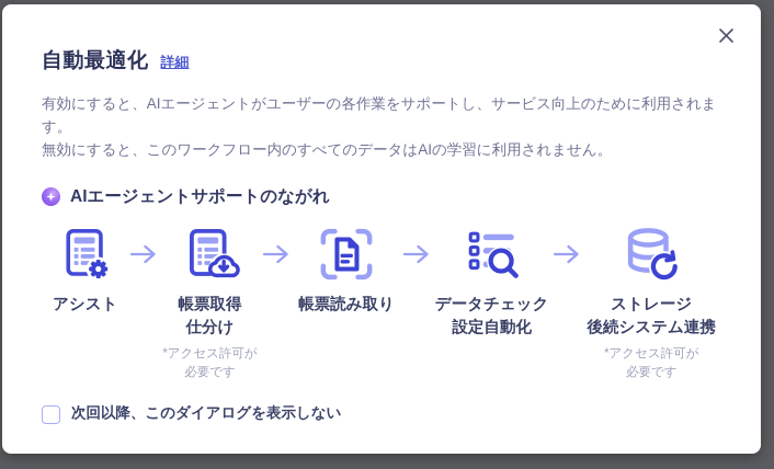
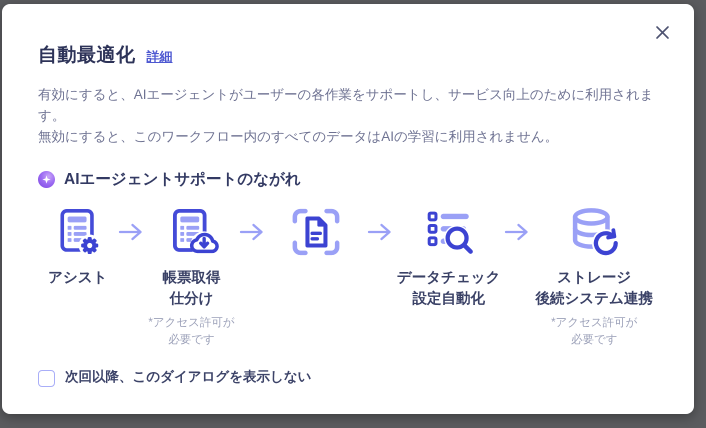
  自動最適化
  詳細
  有効にすると、AIエージェントがユーザーの各作業をサポートし、サービス向上のために利用されます。
  無効にすると、このワークフロー内のすべてのデータはAIの学習に利用されません。
  AIエージェントサポートのながれ
  アシスト
  帳票取得
  仕分け
  *アクセス許可が
  必要です
- 帳票読み取り
  データチェック
  設定自動化
  ストレージ
  後続システム連携
  *アクセス許可が
  必要です
  次回以降、このダイアログを表示しない
